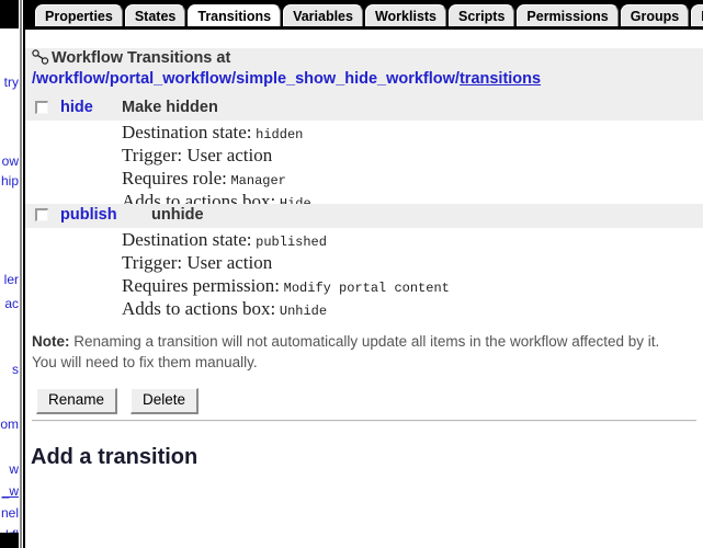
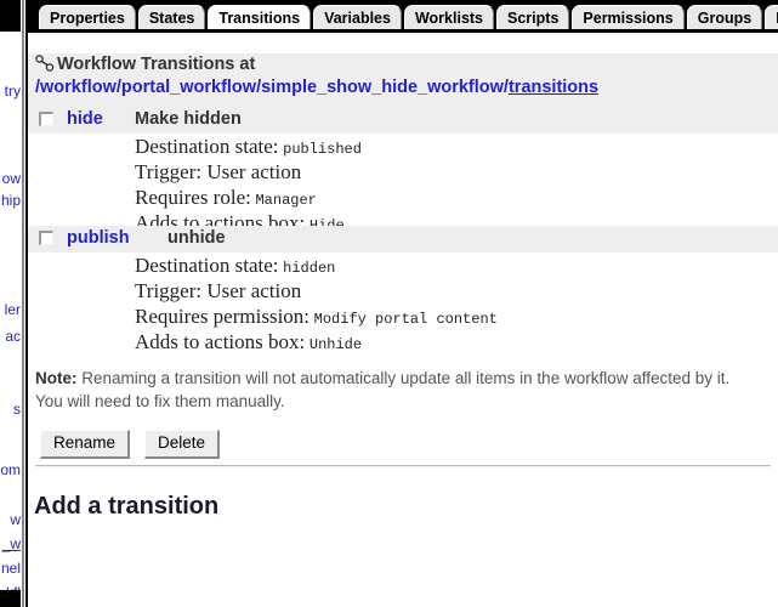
  try
  ow
  hip
  ler
  ac
  s
  om
  w
  _w
  nel
  Properties States Transitions Variables Worklists Scripts Permissions Groups
  Workflow Transitions at
  /workflow/portal_workflow/simple_show_hide_workflow/transitions
  hide
  Make hidden
- Destination state: hidden
+ Destination state: published
  Trigger: User action
  Requires role: Manager
  Adds to actions box:
  publish
  unhide
- Destination state: published
+ Destination state: hidden
  Trigger: User action
  Requires permission: Modify portal content
  Adds to actions box: Unhide
  Note: Renaming a transition will not automatically update all items in the workflow affected by it. You will need to fix them manually.
  Rename Delete
  Add a transition
